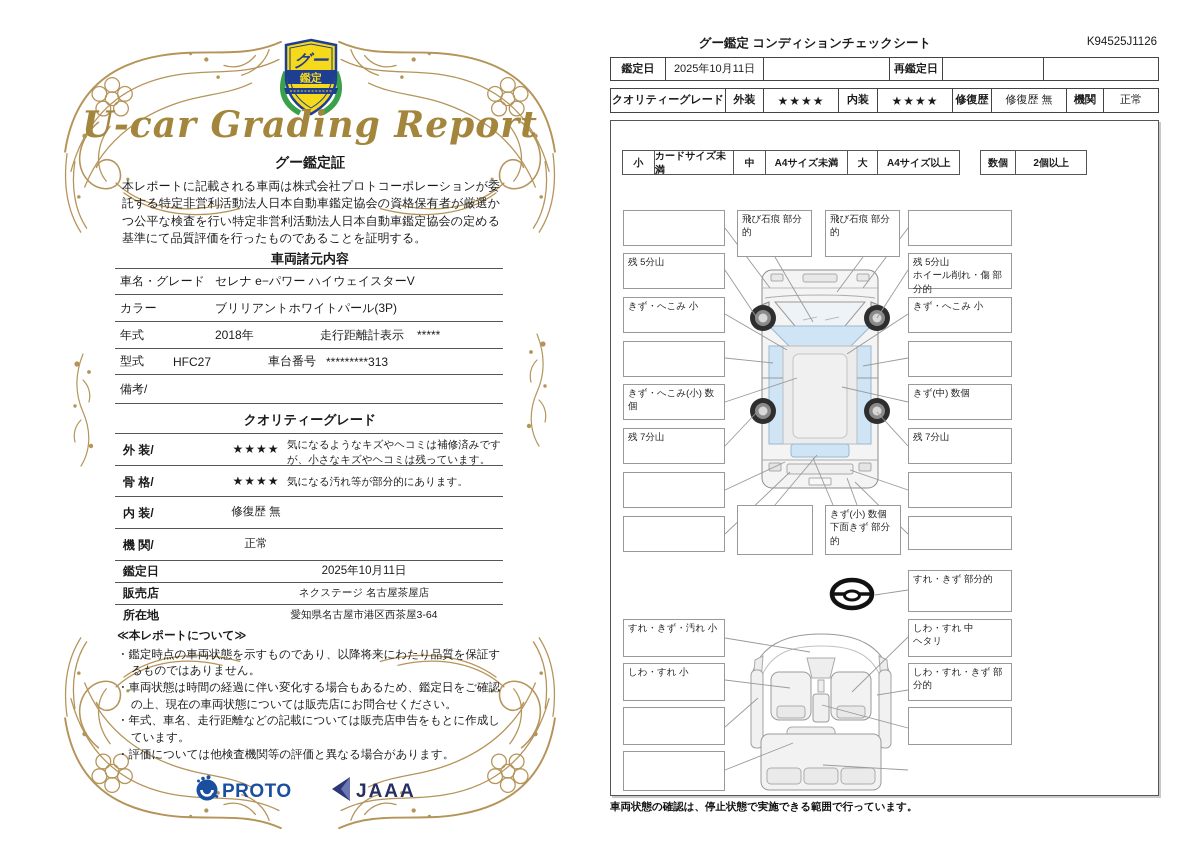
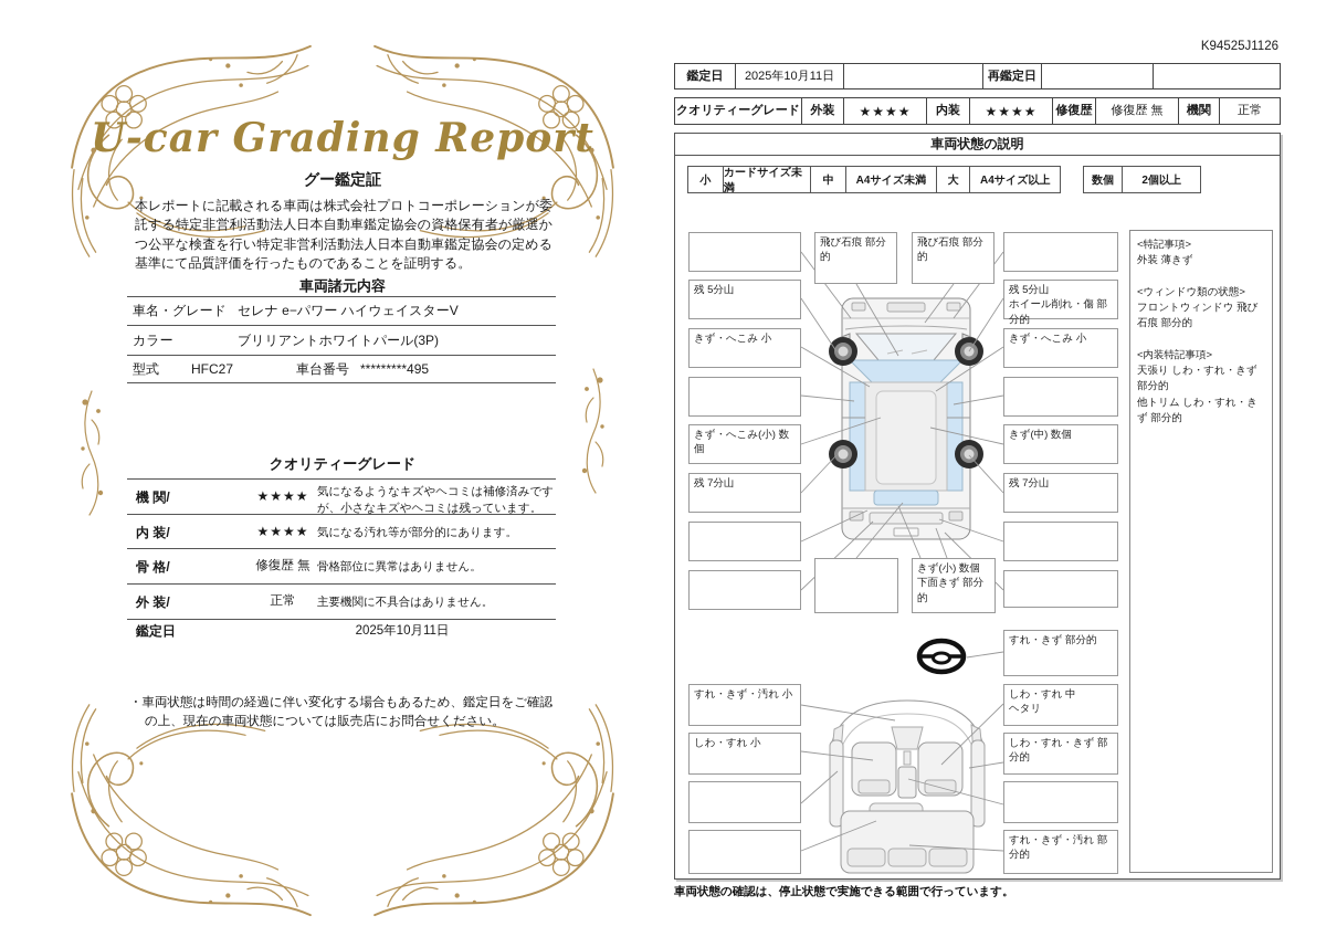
- グー
- 鑑定
  U-car Grading Report
  グー鑑定証
  本レポートに記載される車両は株式会社プロトコーポレーションが委託する特定非営利活動法人日本自動車鑑定協会の資格保有者が厳選かつ公平な検査を行い特定非営利活動法人日本自動車鑑定協会の定める基準にて品質評価を行ったものであることを証明する。
  車両諸元内容
  車名・グレード
  セレナ e−パワー ハイウェイスターV
  カラー
  ブリリアントホワイトパール(3P)
- 年式
- 2018年
- 走行距離計表示
- *****
  型式
  HFC27
  車台番号
- *********313
+ *********495
- 備考/
  クオリティーグレード
- 外 装/
+ 機 関/
  ★★★★
  気になるようなキズやヘコミは補修済みですが、小さなキズやヘコミは残っています。
- 骨 格/
+ 内 装/
  ★★★★
  気になる汚れ等が部分的にあります。
- 内 装/
+ 骨 格/
  修復歴 無
+ 骨格部位に異常はありません。
- 機 関/
+ 外 装/
  正常
+ 主要機関に不具合はありません。
  鑑定日
  2025年10月11日
- 販売店
- ネクステージ 名古屋茶屋店
- 所在地
- 愛知県名古屋市港区西茶屋3-64
- ≪本レポートについて≫
- ・鑑定時点の車両状態を示すものであり、以降将来にわたり品質を保証するものではありません。
  ・車両状態は時間の経過に伴い変化する場合もあるため、鑑定日をご確認の上、現在の車両状態については販売店にお問合せください。
- ・年式、車名、走行距離などの記載については販売店申告をもとに作成しています。
- ・評価については他検査機関等の評価と異なる場合があります。
- PROTO
- JAAA
- グー鑑定 コンディションチェックシート
  K94525J1126
  鑑定日
  2025年10月11日
  再鑑定日
  クオリティーグレード
  外装
  ★★★★
  内装
  ★★★★
  修復歴
  修復歴 無
  機関
  正常
+ 車両状態の説明
  小
  カードサイズ未満
  中
  A4サイズ未満
  大
  A4サイズ以上
  数個
  2個以上
  飛び石痕 部分的
  飛び石痕 部分的
  残 5分山
  きず・へこみ 小
  きず・へこみ(小) 数個
  残 7分山
  残 5分山
  ホイール削れ・傷 部分的
  きず・へこみ 小
  きず(中) 数個
  残 7分山
  きず(小) 数個
  下面きず 部分的
  すれ・きず 部分的
  すれ・きず・汚れ 小
  しわ・すれ 小
  しわ・すれ 中
  ヘタリ
  しわ・すれ・きず 部分的
+ すれ・きず・汚れ 部分的
+ <特記事項>
+ 外装 薄きず
+ <ウィンドウ類の状態>
+ フロントウィンドウ 飛び石痕 部分的
+ <内装特記事項>
+ 天張り しわ・すれ・きず 部分的
+ 他トリム しわ・すれ・きず 部分的
  車両状態の確認は、停止状態で実施できる範囲で行っています。
